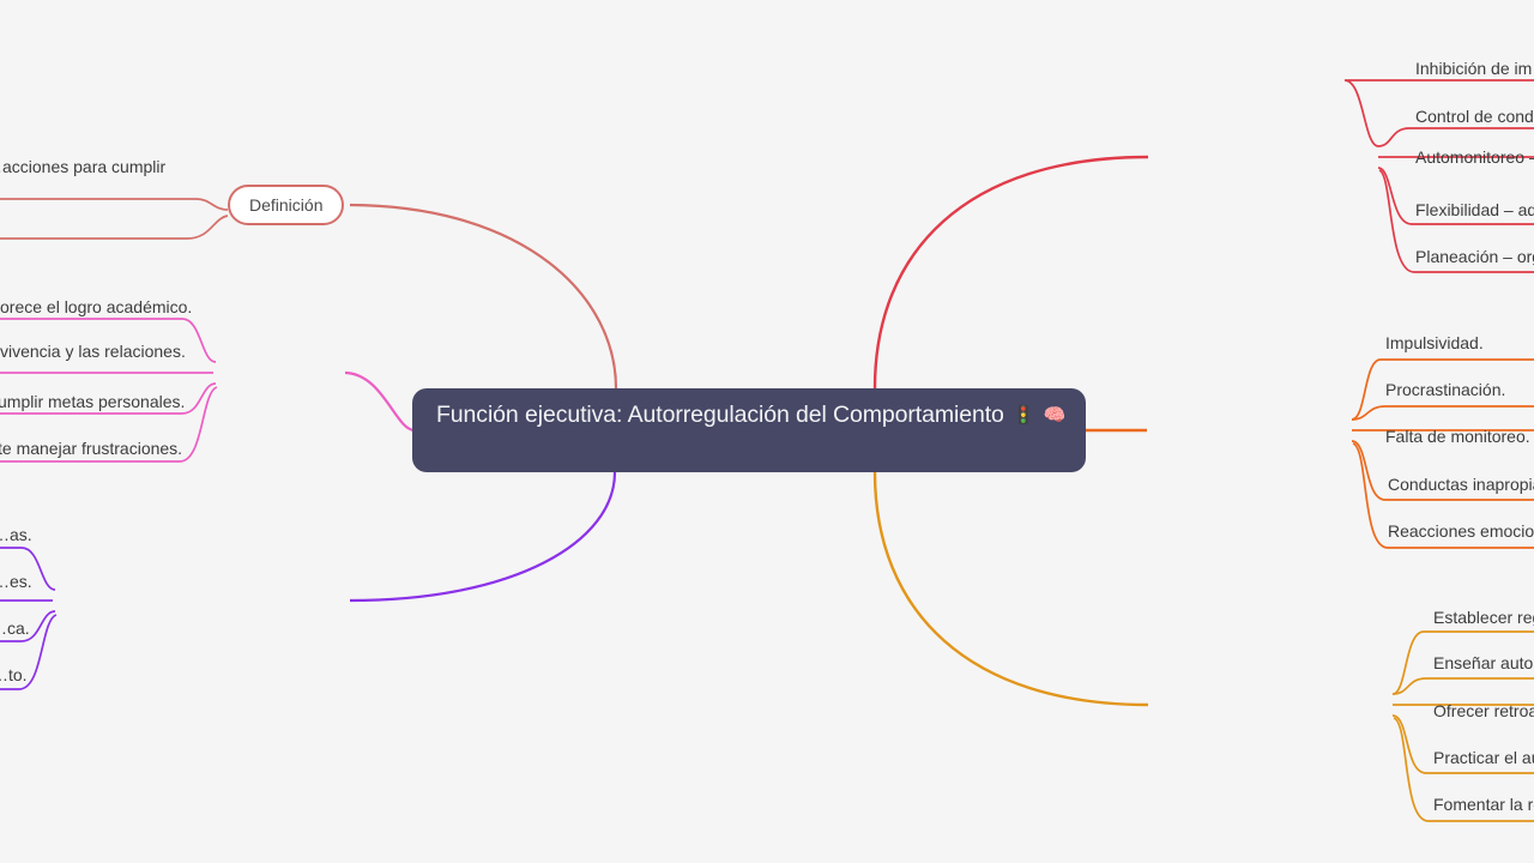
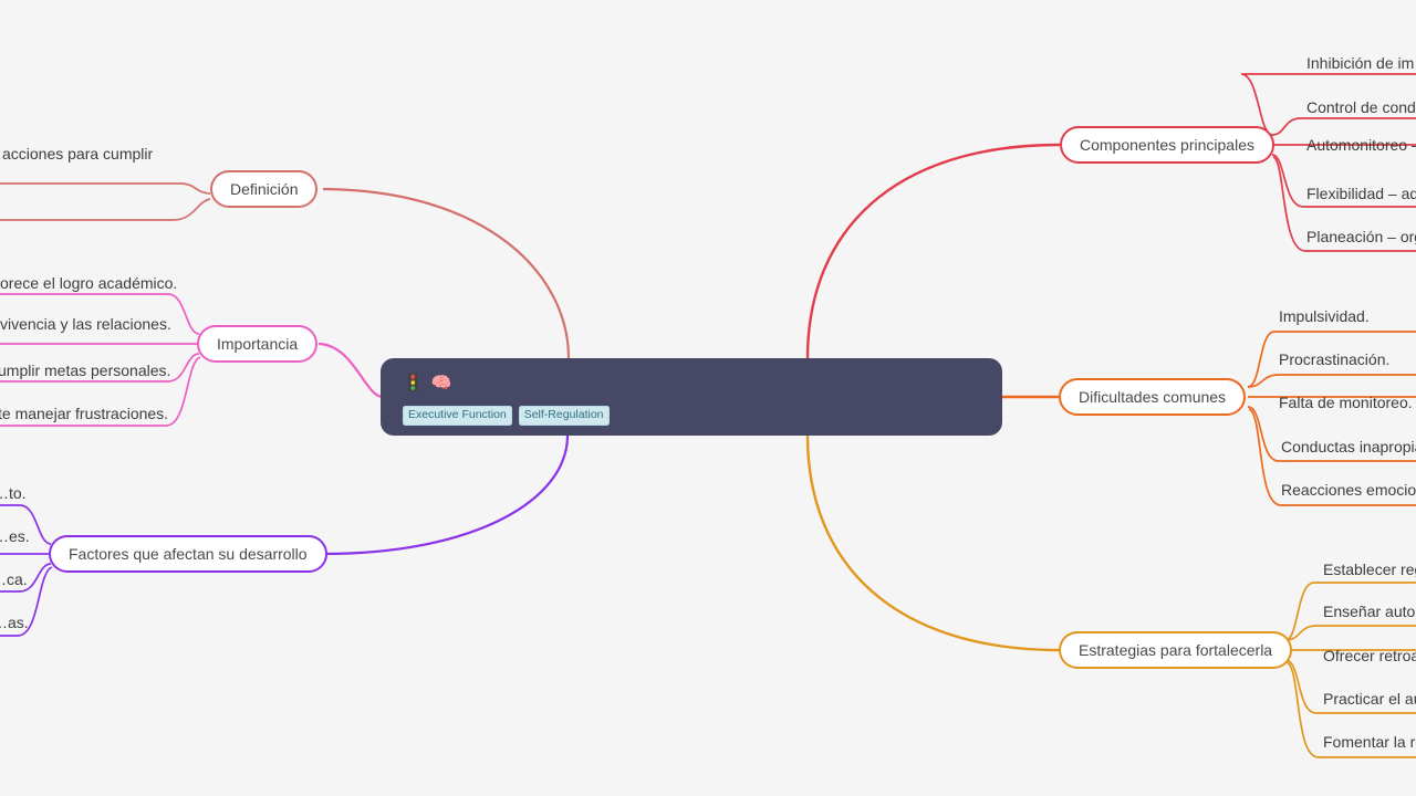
- Función ejecutiva: Autorregulación del Comportamiento
  🚦
  🧠
+ Executive Function
+ Self-Regulation
  Definición
  acciones para cumplir
+ Importancia
  orece el logro académico.
  vivencia y las relaciones.
  umplir metas personales.
  e manejar frustraciones.
+ Factores que afectan su desarrollo
- …as.
+ …to.
  …es.
  ca.
- …to.
+ …as.
+ Componentes principales
  Inhibición de im
  Control de cond
  Automonitoreo
  Flexibilidad – ad
  Planeación – or
+ Dificultades comunes
  Impulsividad.
  Procrastinación.
  Falta de monitoreo.
  Conductas inapropi
  Reacciones emocio
+ Estrategias para fortalecerla
  Establecer re
  Enseñar auto
  Ofrecer retroa
  Practicar el a
  Fomentar la r
